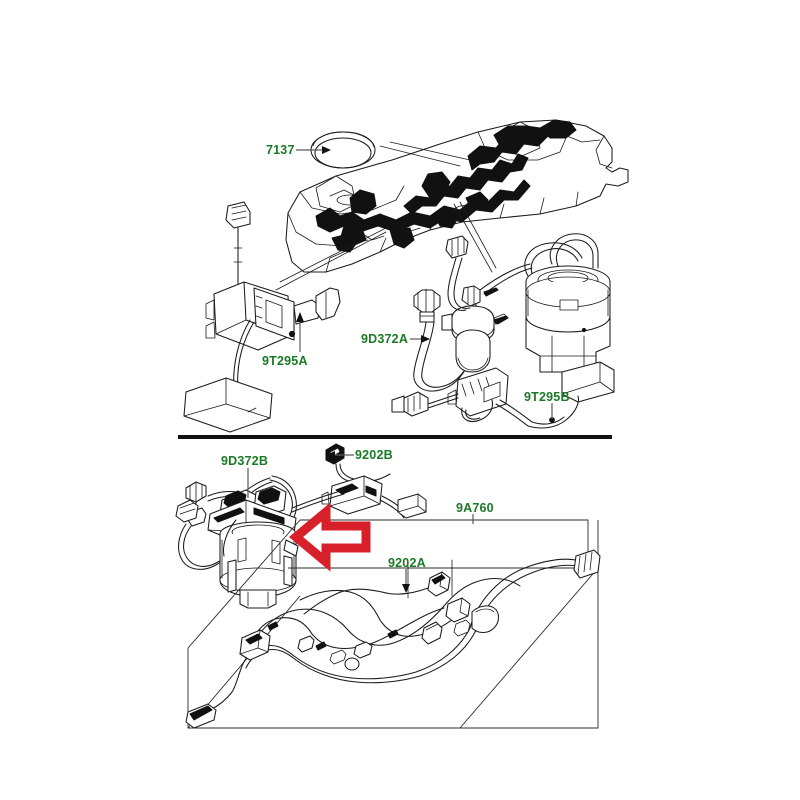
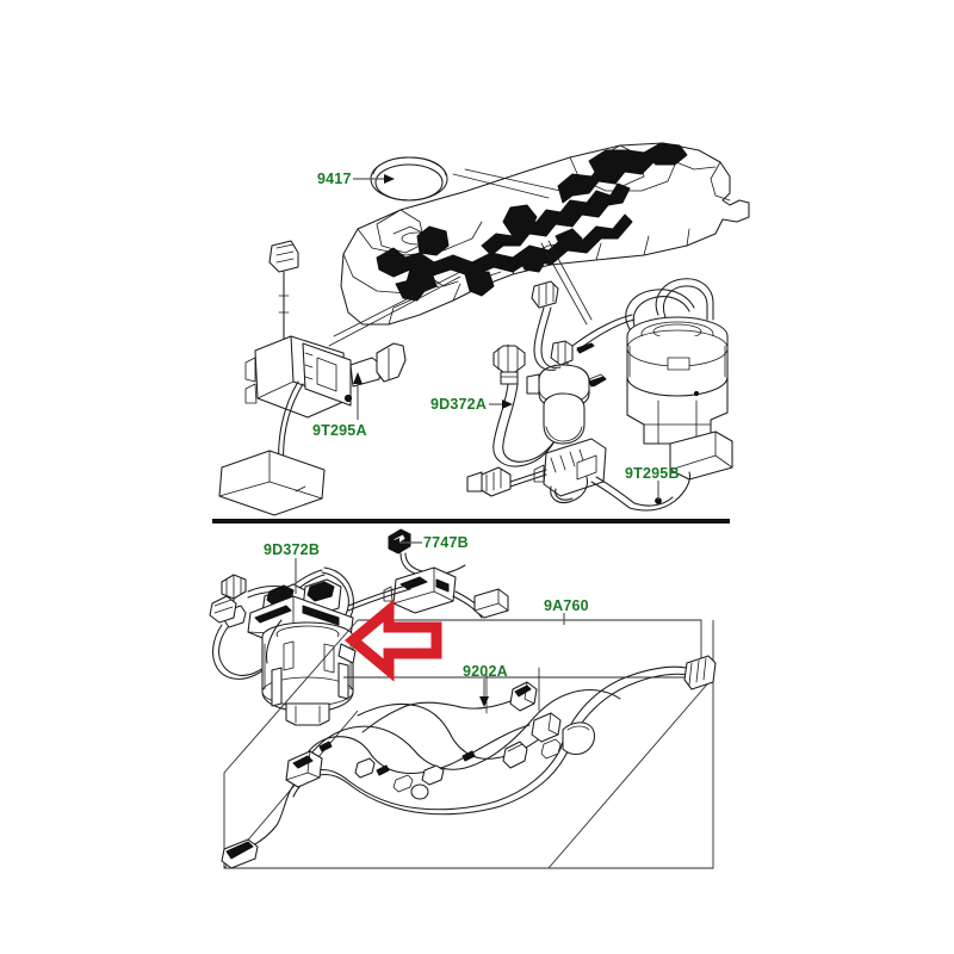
- 7137
+ 9417
  9T295A
  9D372A
  9T295B
  9D372B
- 9202B
+ 7747B
  9A760
  9202A
